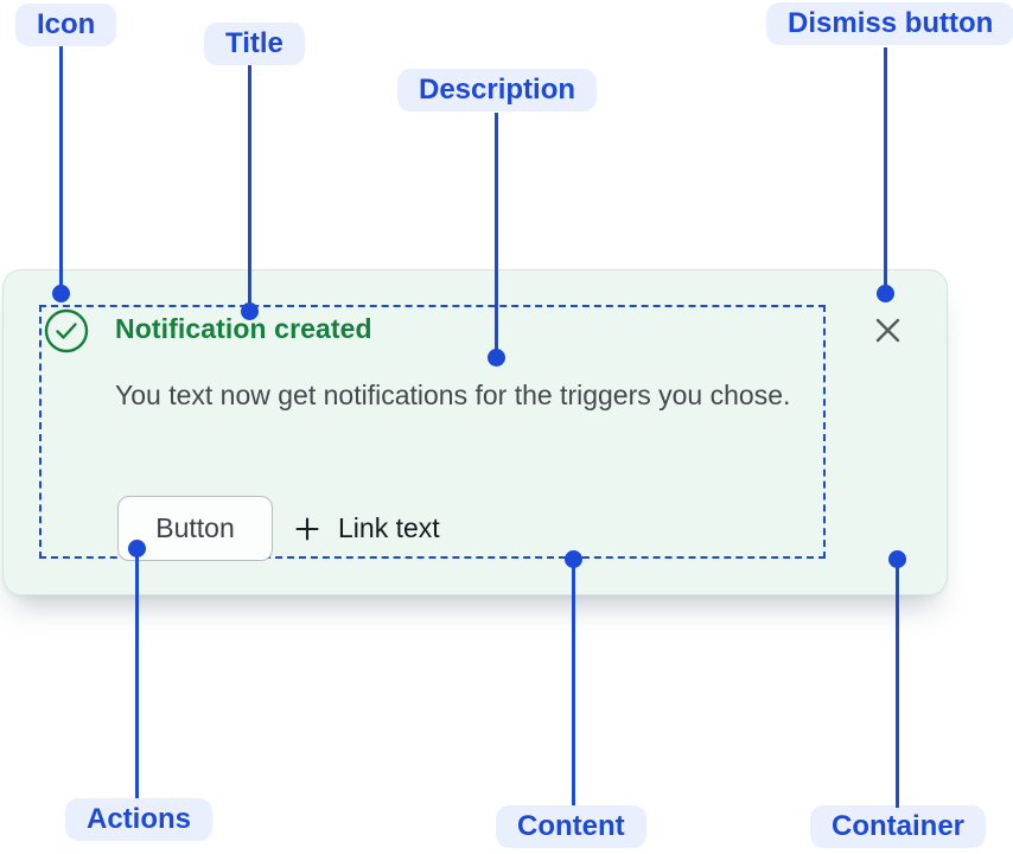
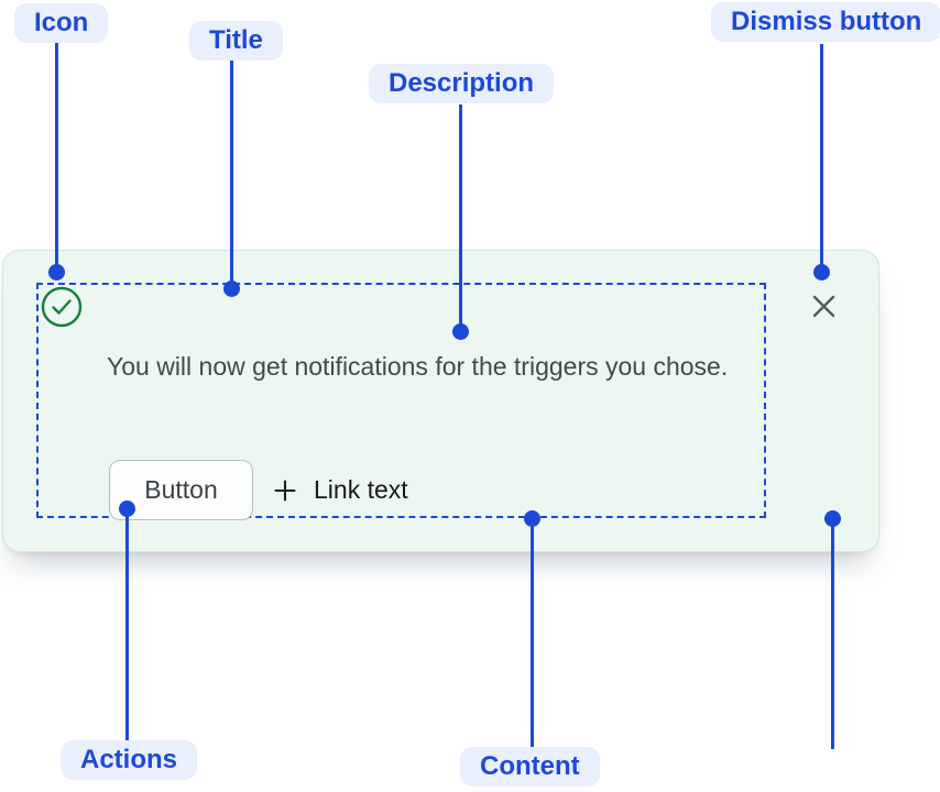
- Notification created
- You text now get notifications for the triggers you chose.
+ You will now get notifications for the triggers you chose.
  Button
  Link text
  Icon
  Title
  Description
  Dismiss button
  Actions
  Content
- Container
